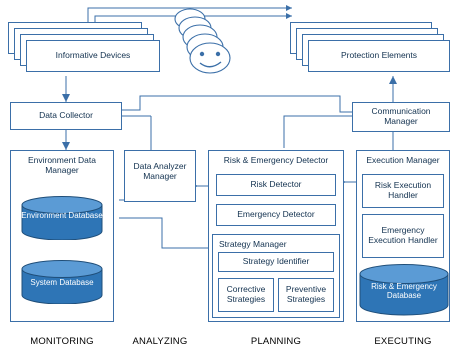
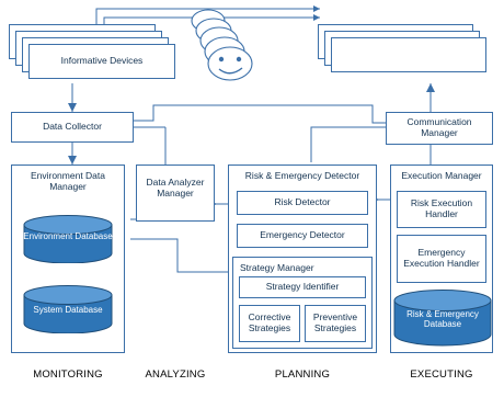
  Informative Devices
- Protection Elements
  Data Collector
  Communication Manager
  Environment Data Manager
  Environment Database
  System Database
  Data Analyzer Manager
  Risk & Emergency Detector
  Risk Detector
  Emergency Detector
  Strategy Manager
  Strategy Identifier
  Corrective Strategies
  Preventive Strategies
  Execution Manager
  Risk Execution Handler
  Emergency Execution Handler
  Risk & Emergency Database
  MONITORING
  ANALYZING
  PLANNING
  EXECUTING
